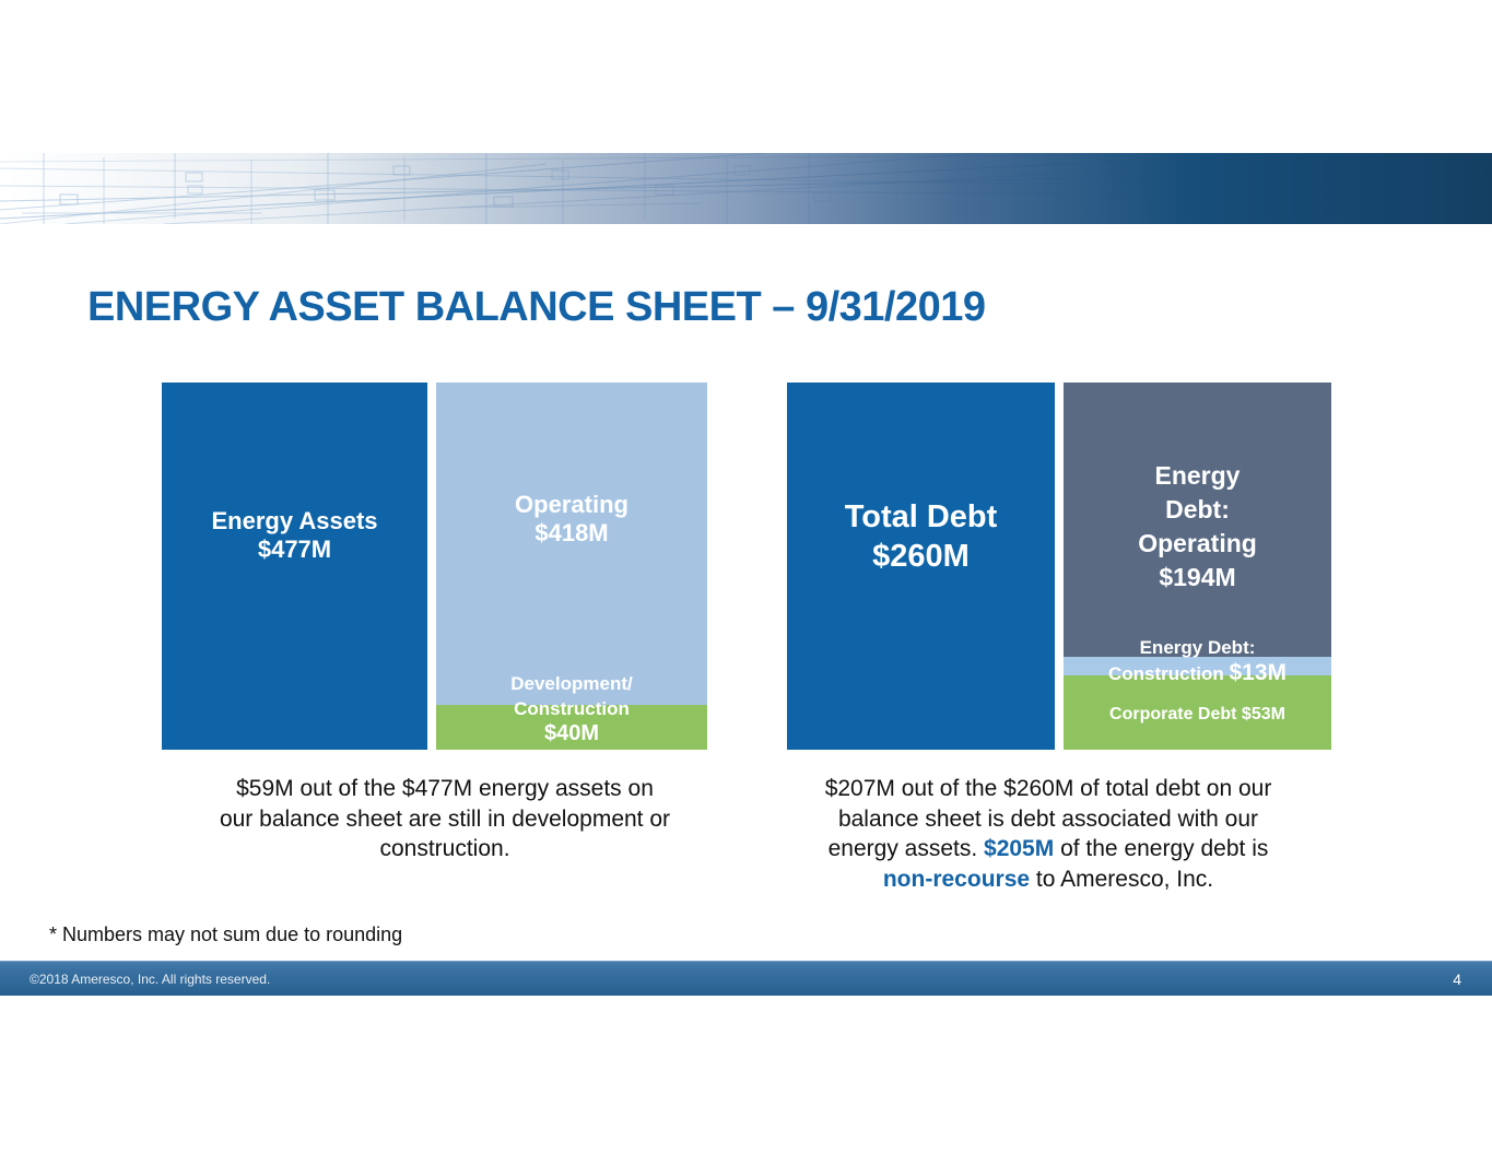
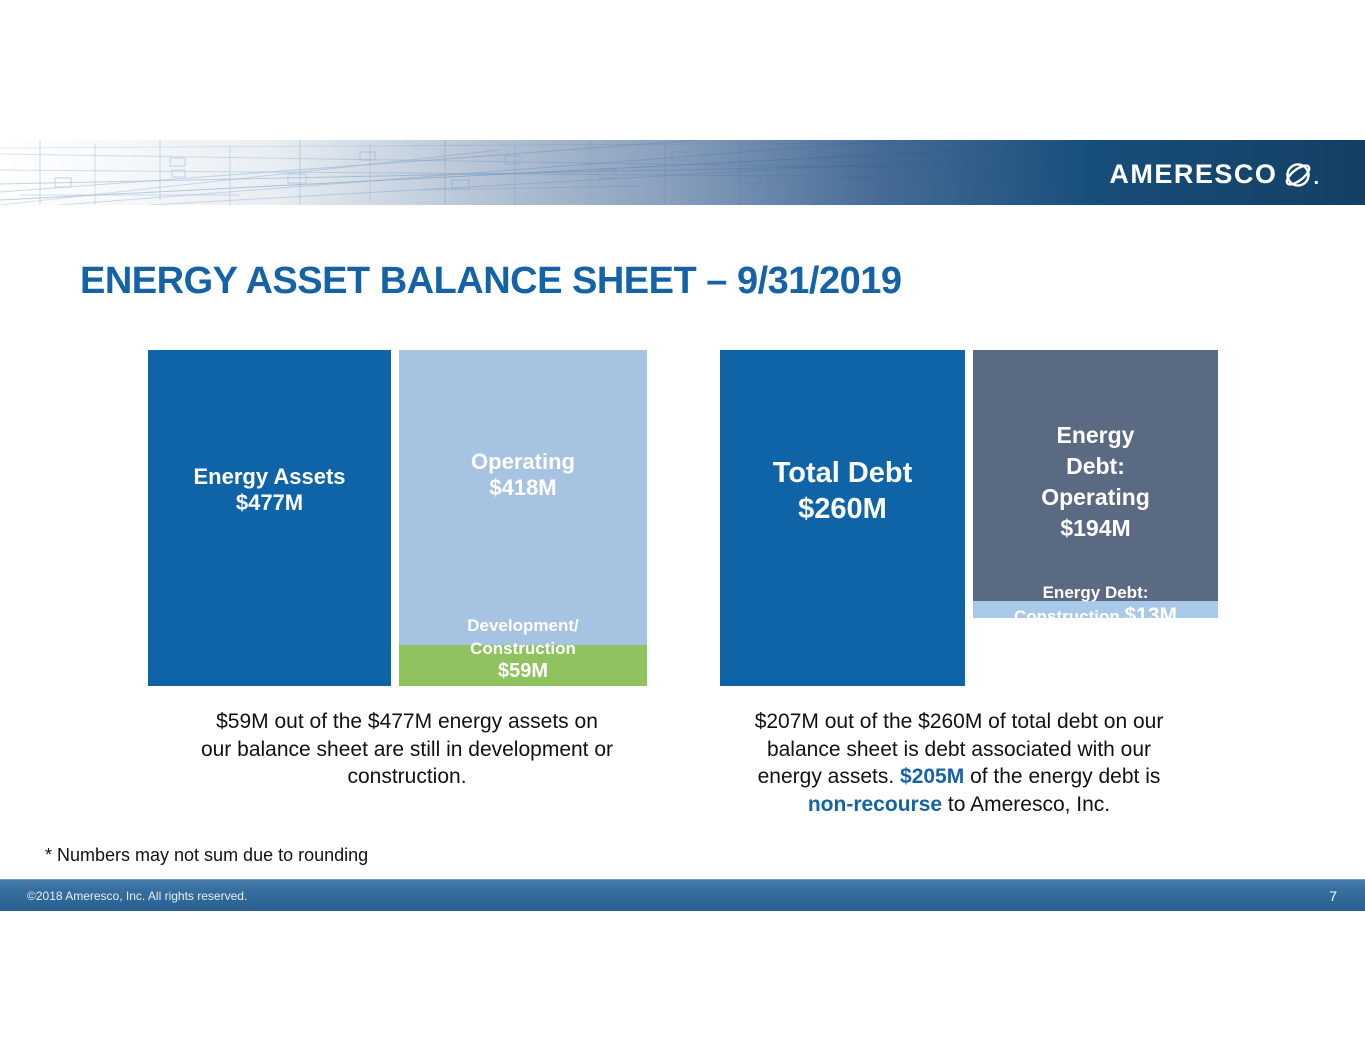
+ AMERESCO
+ .
  ENERGY ASSET BALANCE SHEET – 9/31/2019
  Energy Assets
  $477M
  Operating
  $418M
  Development/
  Construction
- $40M
+ $59M
  Total Debt
  $260M
  Energy
  Debt:
  Operating
  $194M
- Corporate Debt $53M
  Energy Debt:
  Construction $13M
  $59M out of the $477M energy assets on
  our balance sheet are still in development or
  construction.
  $207M out of the $260M of total debt on our
  balance sheet is debt associated with our
  energy assets. $205M of the energy debt is
  non-recourse to Ameresco, Inc.
  * Numbers may not sum due to rounding
  ©2018 Ameresco, Inc. All rights reserved.
- 4
+ 7
